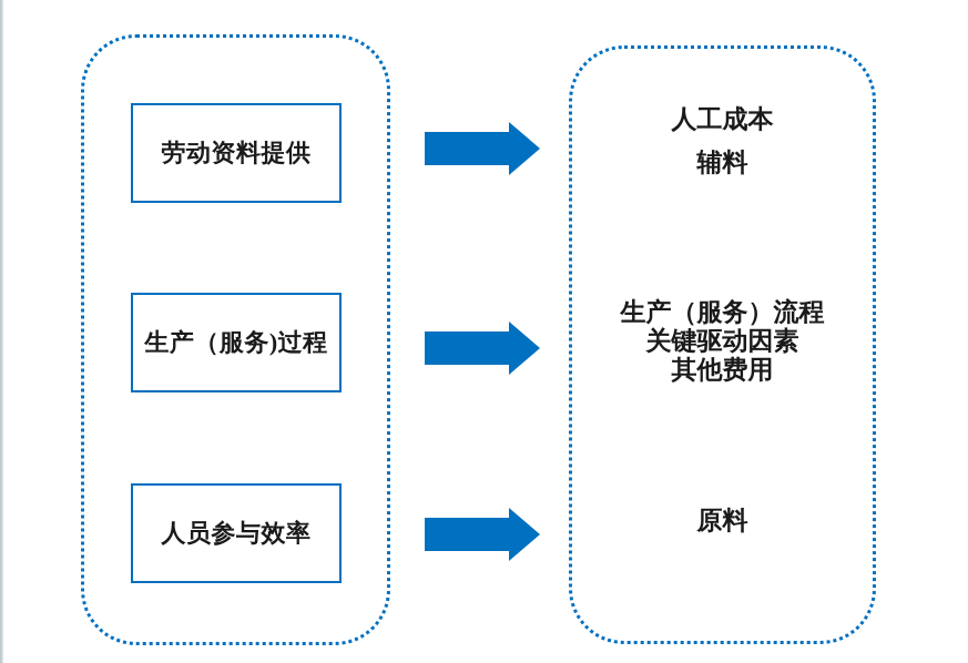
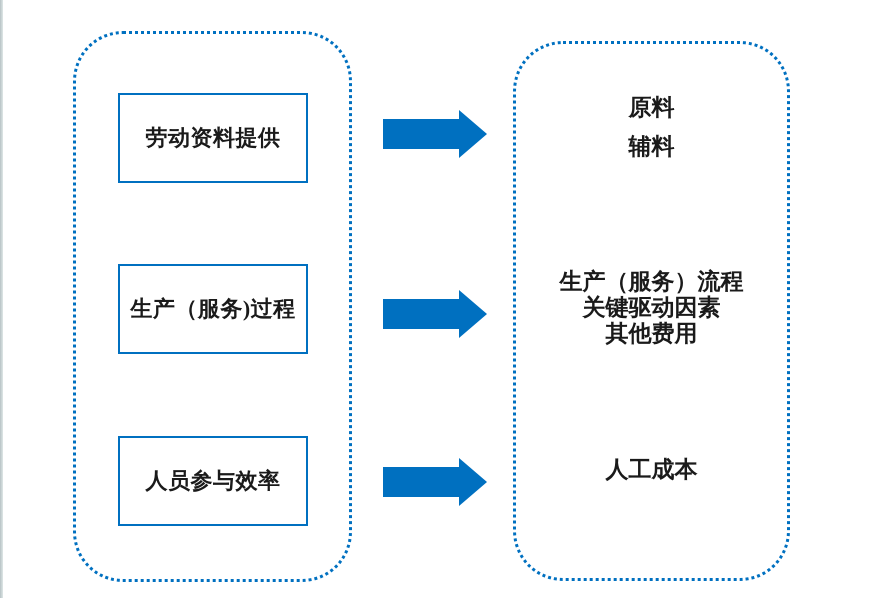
  劳动资料提供
  生产（服务)过程
  人员参与效率
- 人工成本
+ 原料
  辅料
  生产（服务）流程
  关键驱动因素
  其他费用
- 原料
+ 人工成本
